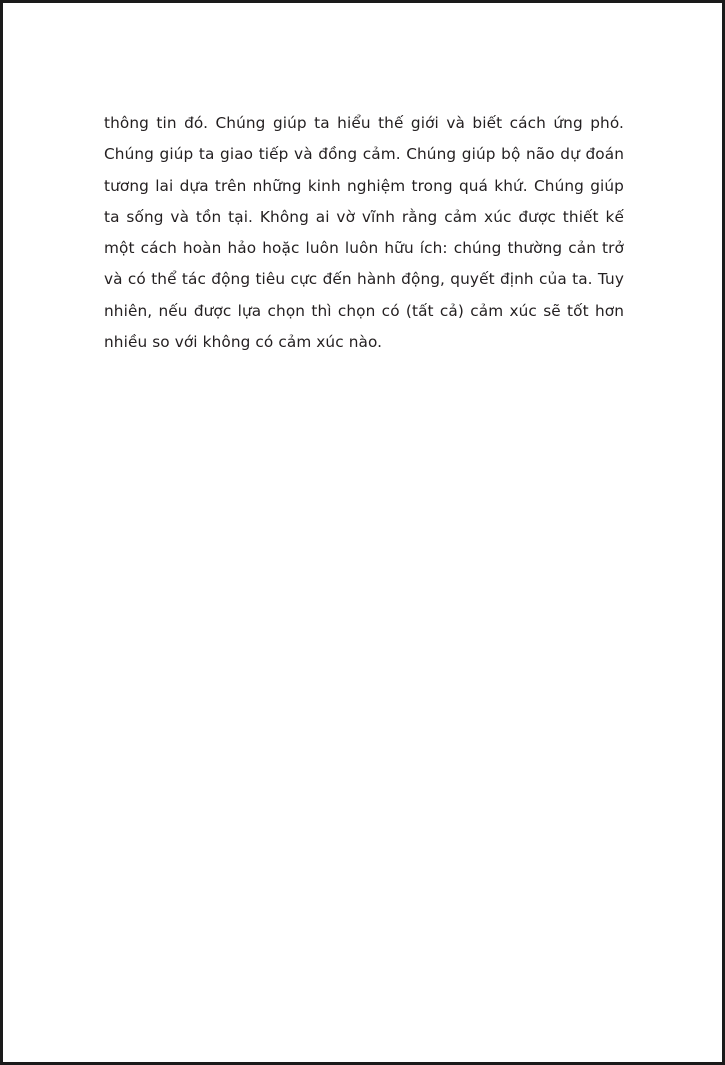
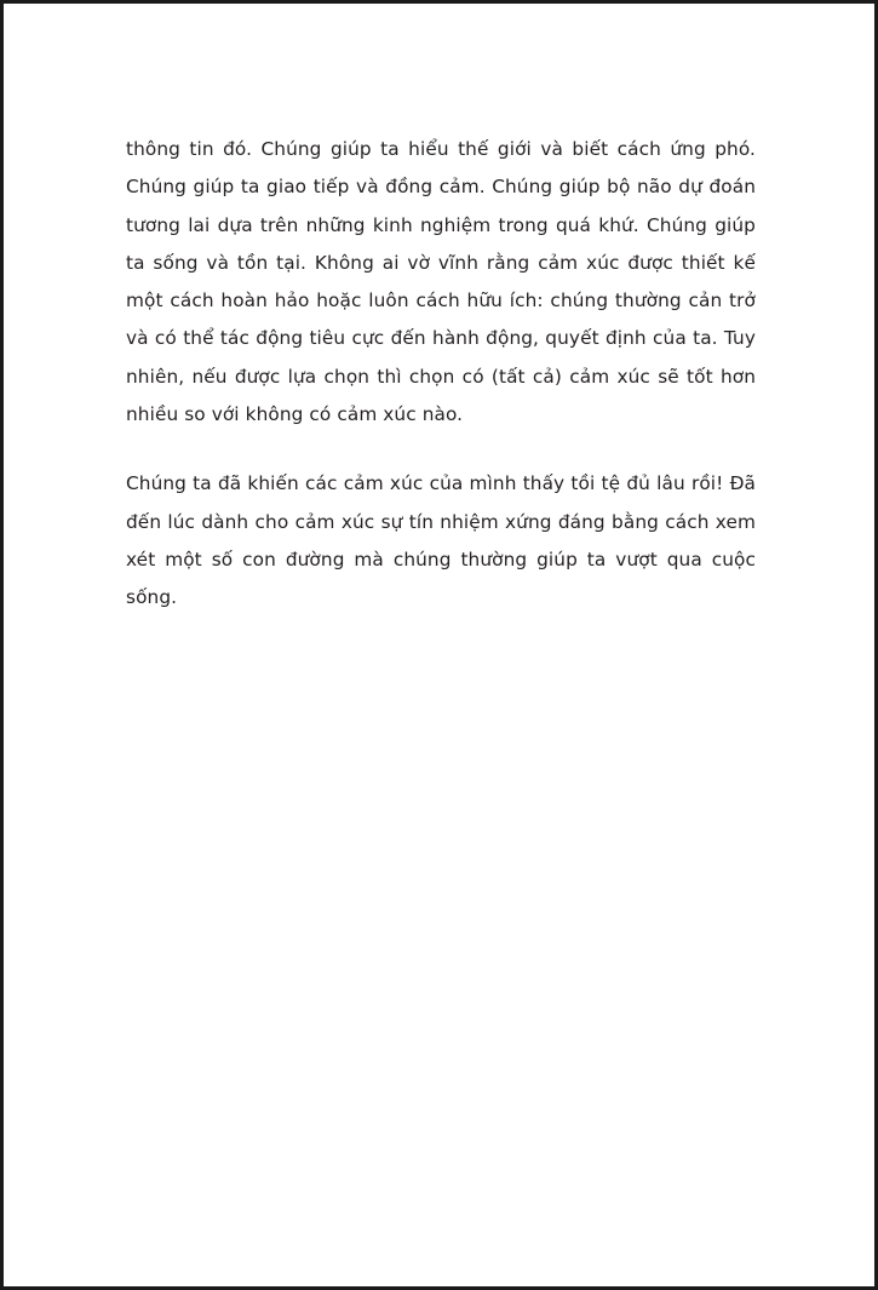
- thông tin đó. Chúng giúp ta hiểu thế giới và biết cách ứng phó. Chúng giúp ta giao tiếp và đồng cảm. Chúng giúp bộ não dự đoán tương lai dựa trên những kinh nghiệm trong quá khứ. Chúng giúp ta sống và tồn tại. Không ai vờ vĩnh rằng cảm xúc được thiết kế một cách hoàn hảo hoặc luôn luôn hữu ích: chúng thường cản trở và có thể tác động tiêu cực đến hành động, quyết định của ta. Tuy nhiên, nếu được lựa chọn thì chọn có (tất cả) cảm xúc sẽ tốt hơn nhiều so với không có cảm xúc nào.
+ thông tin đó. Chúng giúp ta hiểu thế giới và biết cách ứng phó. Chúng giúp ta giao tiếp và đồng cảm. Chúng giúp bộ não dự đoán tương lai dựa trên những kinh nghiệm trong quá khứ. Chúng giúp ta sống và tồn tại. Không ai vờ vĩnh rằng cảm xúc được thiết kế một cách hoàn hảo hoặc luôn cách hữu ích: chúng thường cản trở và có thể tác động tiêu cực đến hành động, quyết định của ta. Tuy nhiên, nếu được lựa chọn thì chọn có (tất cả) cảm xúc sẽ tốt hơn nhiều so với không có cảm xúc nào.
+ Chúng ta đã khiến các cảm xúc của mình thấy tồi tệ đủ lâu rồi! Đã đến lúc dành cho cảm xúc sự tín nhiệm xứng đáng bằng cách xem xét một số con đường mà chúng thường giúp ta vượt qua cuộc sống.
